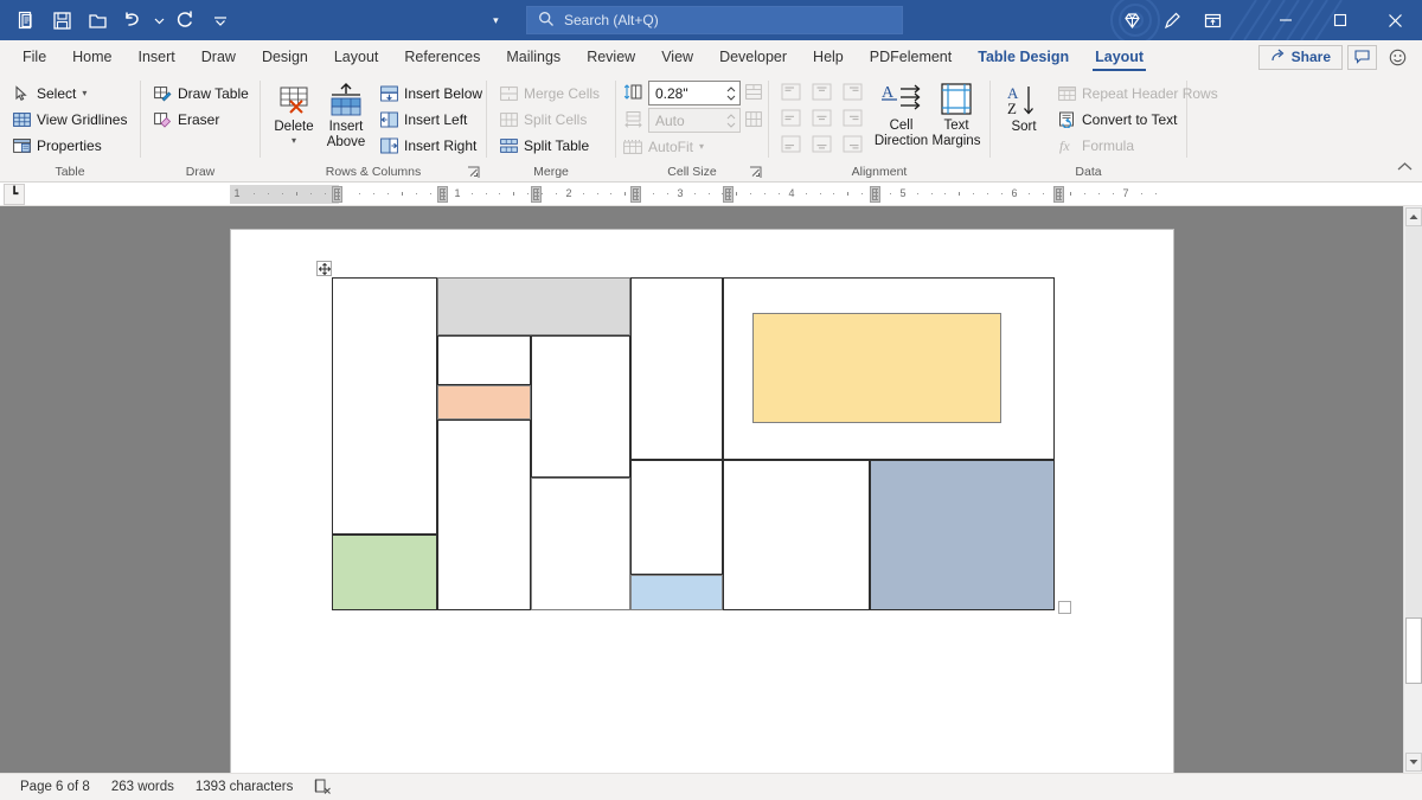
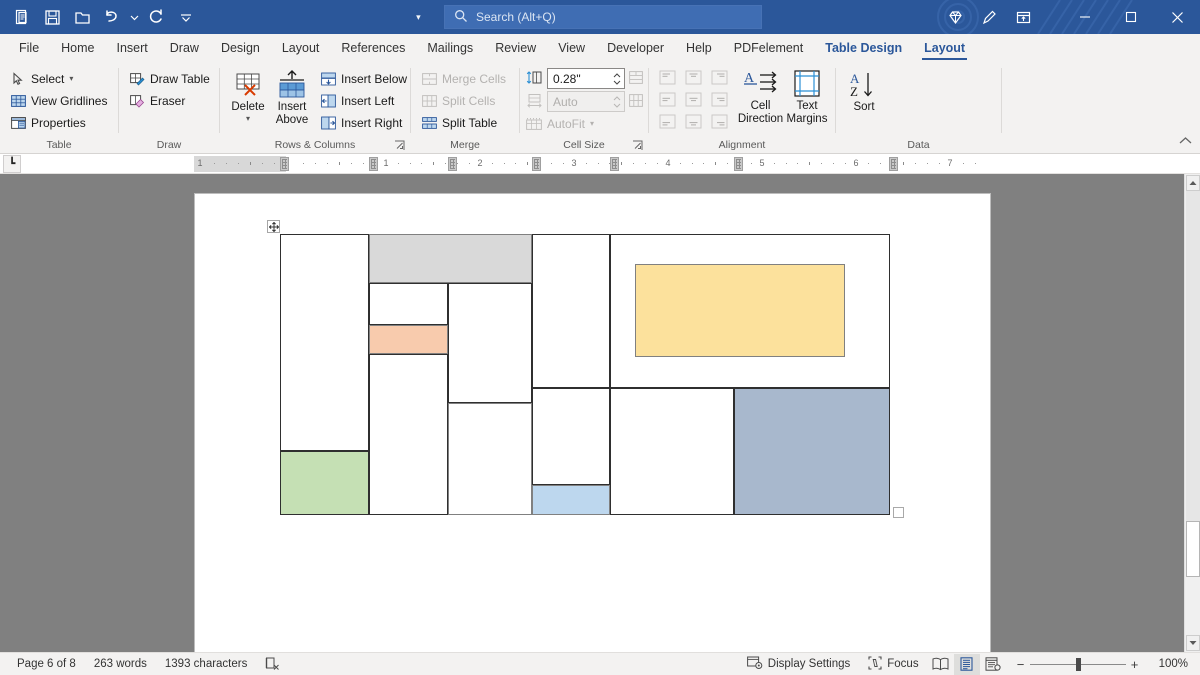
  ▾
  Search (Alt+Q)
  File
  Home
  Insert
  Draw
  Design
  Layout
  References
  Mailings
  Review
  View
  Developer
  Help
  PDFelement
  Table Design
  Layout
- Share
  Select
  ▾
  View Gridlines
  Properties
  Table
  Draw Table
  Eraser
  Draw
  Delete
  ▾
  Insert
  Above
  Insert Below
  Insert Left
  Insert Right
  Rows & Columns
  Merge Cells
  Split Cells
  Split Table
  Merge
  0.28"
  Auto
  AutoFit
  ▾
  Cell Size
  A
  Cell
  Direction
  Text
  Margins
  Alignment
  A
  Z
  Sort
- Repeat Header Rows
- Convert to Text
- fx
- Formula
  Data
  ┗
  1
  1
  2
  3
  4
  5
  6
  7
  Page 6 of 8
  263 words
  1393 characters
+ Display Settings
+ Focus
+ −
+ +
+ 100%
